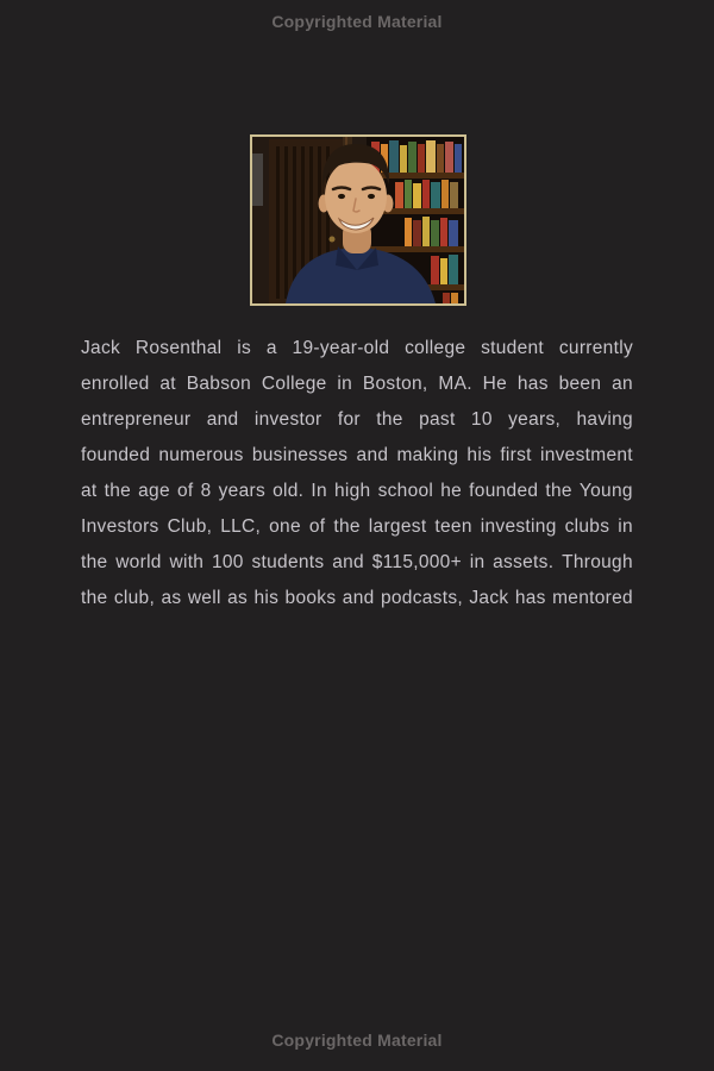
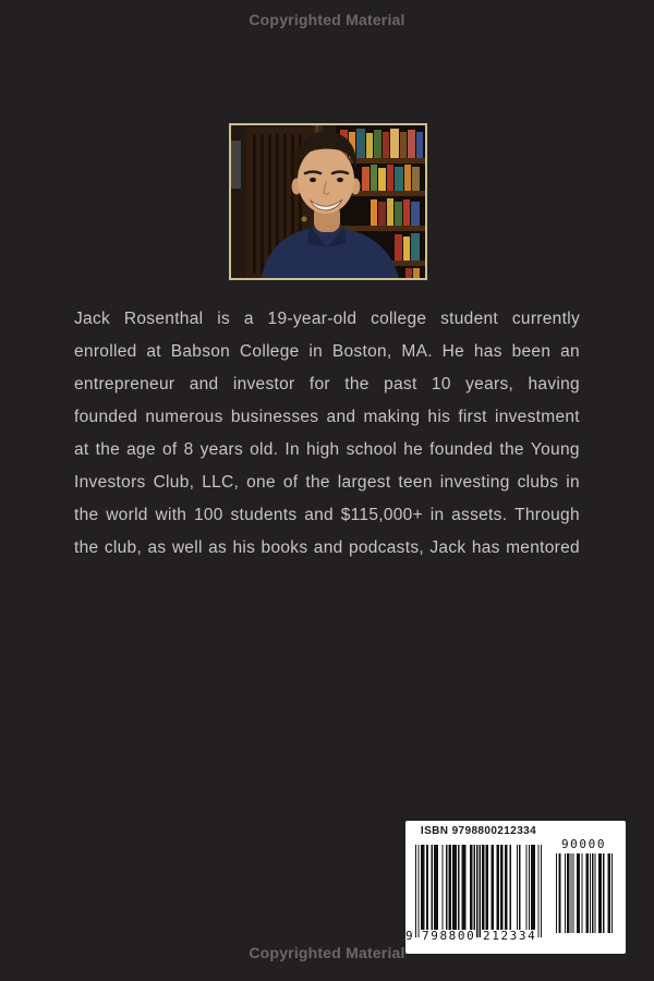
  Copyrighted Material
  Jack
  Rosenthal
  is
  a
  19-year-old
  college
  student
  currently
  enrolled
  at
  Babson
  College
  in
  Boston,
  MA.
  He
  has
  been
  an
  entrepreneur
  and
  investor
  for
  the
  past
  10
  years,
  having
  founded
  numerous
  businesses
  and
  making
  his
  first
  investment
  at
  the
  age
  of
  8
  years
  old.
  In
  high
  school
  he
  founded
  the
  Young
  Investors
  Club,
  LLC,
  one
  of
  the
  largest
  teen
  investing
  clubs
  in
  the
  world
  with
  100
  students
  and
  $115,000+
  in
  assets.
  Through
  the
  club,
  as
  well
  as
  his
  books
  and
  podcasts,
  Jack
  has
  mentored
+ ISBN 9798800212334
+ 9
+ 798800
+ 212334
+ 90000
  Copyrighted Material
